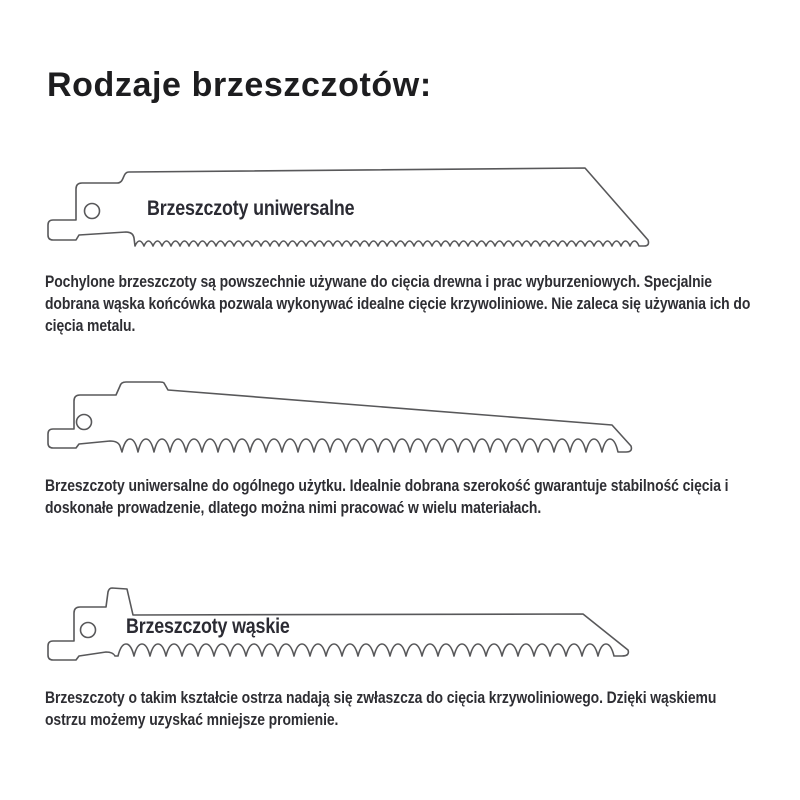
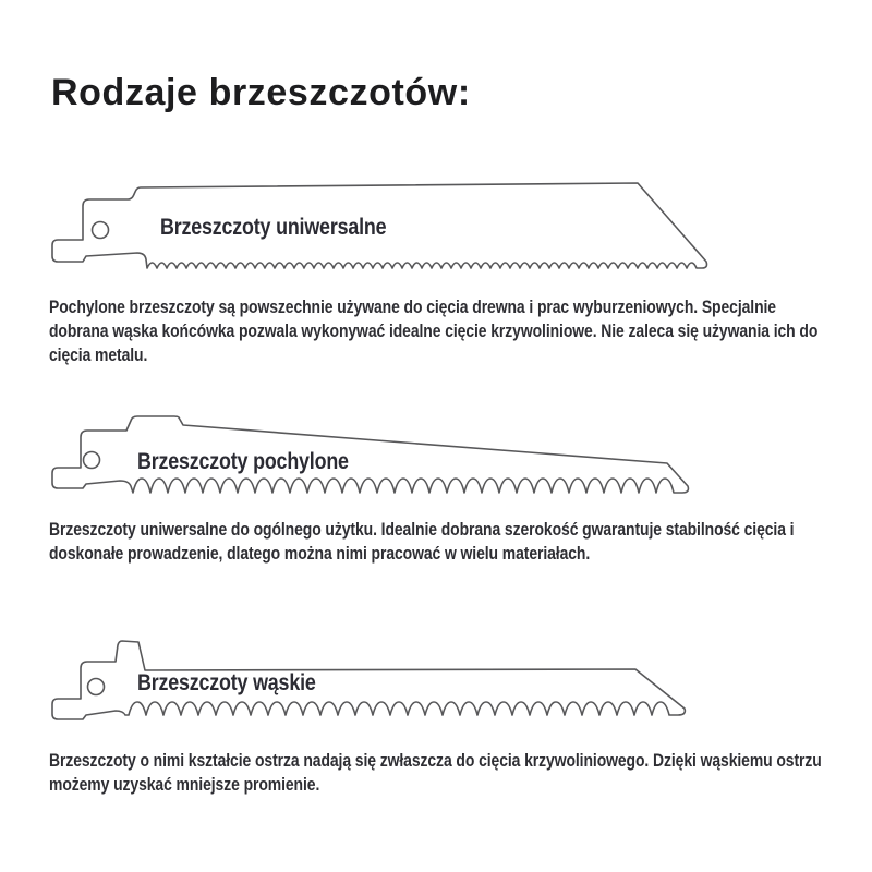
  Rodzaje brzeszczotów:
  Brzeszczoty uniwersalne
  Pochylone brzeszczoty są powszechnie używane do cięcia drewna i prac wyburzeniowych. Specjalnie dobrana wąska końcówka pozwala wykonywać idealne cięcie krzywoliniowe. Nie zaleca się używania ich do cięcia metalu.
+ Brzeszczoty pochylone
  Brzeszczoty uniwersalne do ogólnego użytku. Idealnie dobrana szerokość gwarantuje stabilność cięcia i doskonałe prowadzenie, dlatego można nimi pracować w wielu materiałach.
  Brzeszczoty wąskie
- Brzeszczoty o takim kształcie ostrza nadają się zwłaszcza do cięcia krzywoliniowego. Dzięki wąskiemu ostrzu możemy uzyskać mniejsze promienie.
+ Brzeszczoty o nimi kształcie ostrza nadają się zwłaszcza do cięcia krzywoliniowego. Dzięki wąskiemu ostrzu możemy uzyskać mniejsze promienie.
